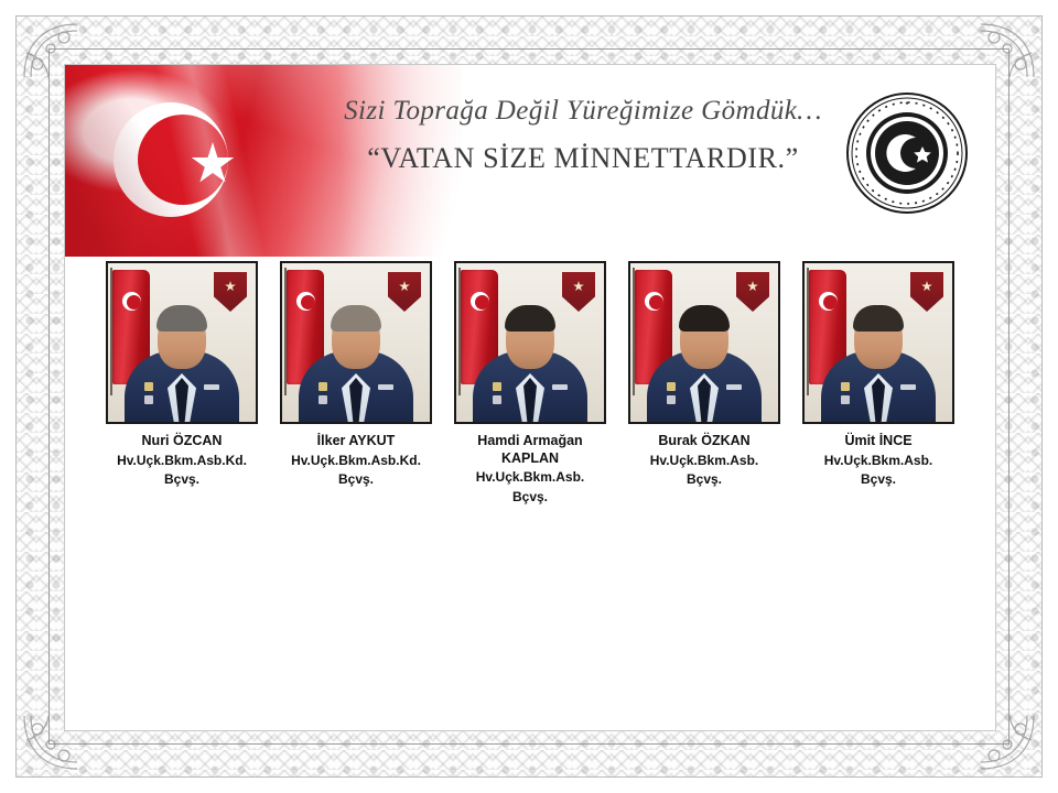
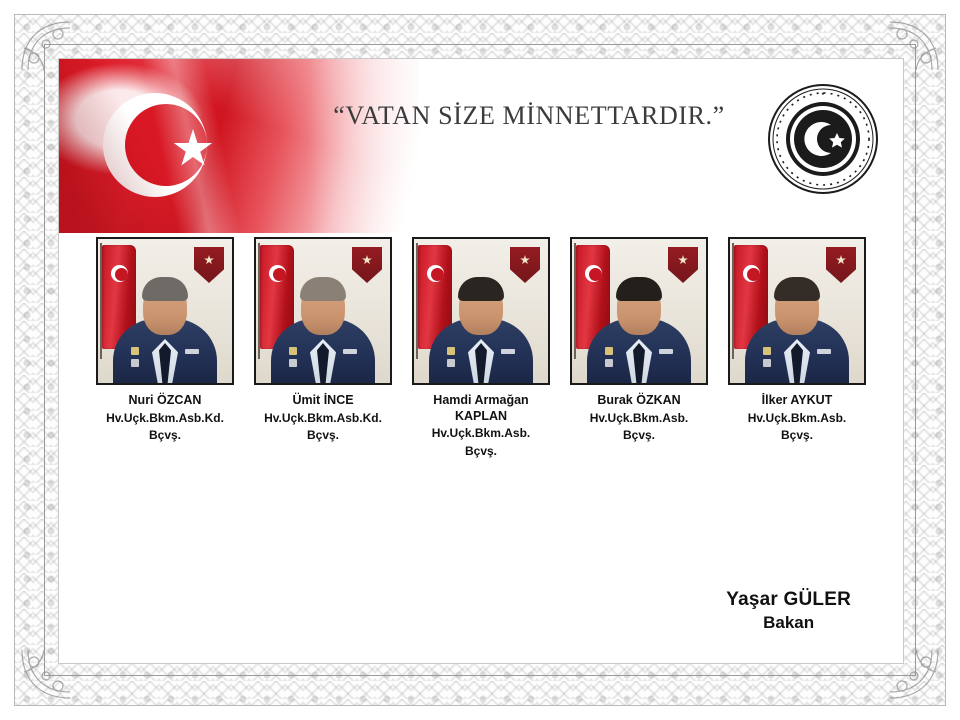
- Sizi Toprağa Değil Yüreğimize Gömdük…
  “VATAN SİZE MİNNETTARDIR.”
  Nuri ÖZCAN
  Hv.Uçk.Bkm.Asb.Kd.
  Bçvş.
- İlker AYKUT
+ Ümit İNCE
  Hv.Uçk.Bkm.Asb.Kd.
  Bçvş.
  Hamdi Armağan KAPLAN
  Hv.Uçk.Bkm.Asb.
  Bçvş.
  Burak ÖZKAN
  Hv.Uçk.Bkm.Asb.
  Bçvş.
- Ümit İNCE
+ İlker AYKUT
  Hv.Uçk.Bkm.Asb.
  Bçvş.
+ Yaşar GÜLER
+ Bakan
